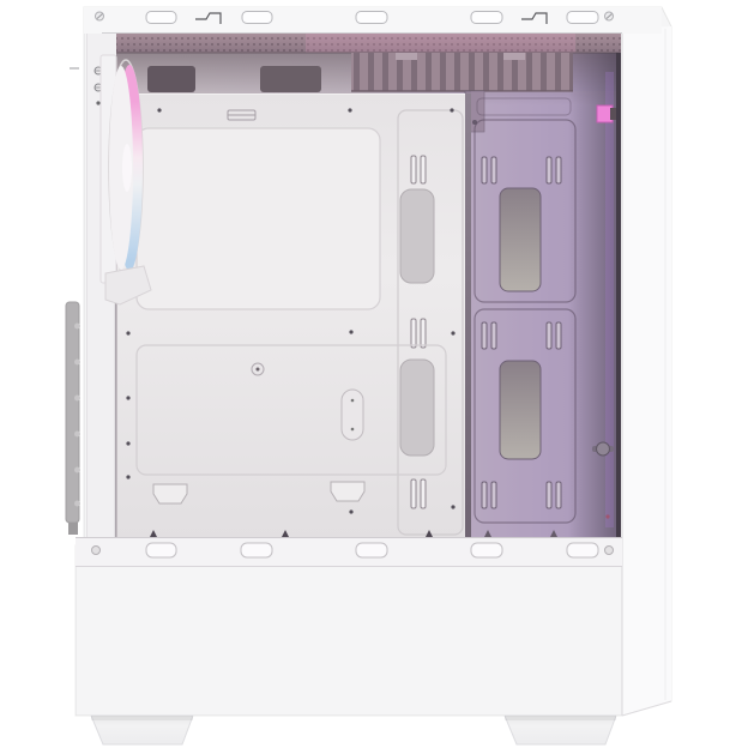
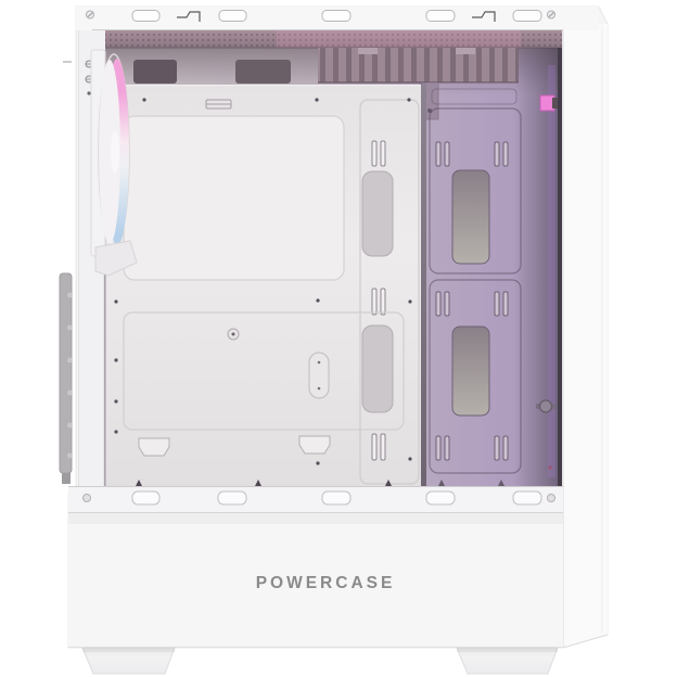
+ POWERCASE
